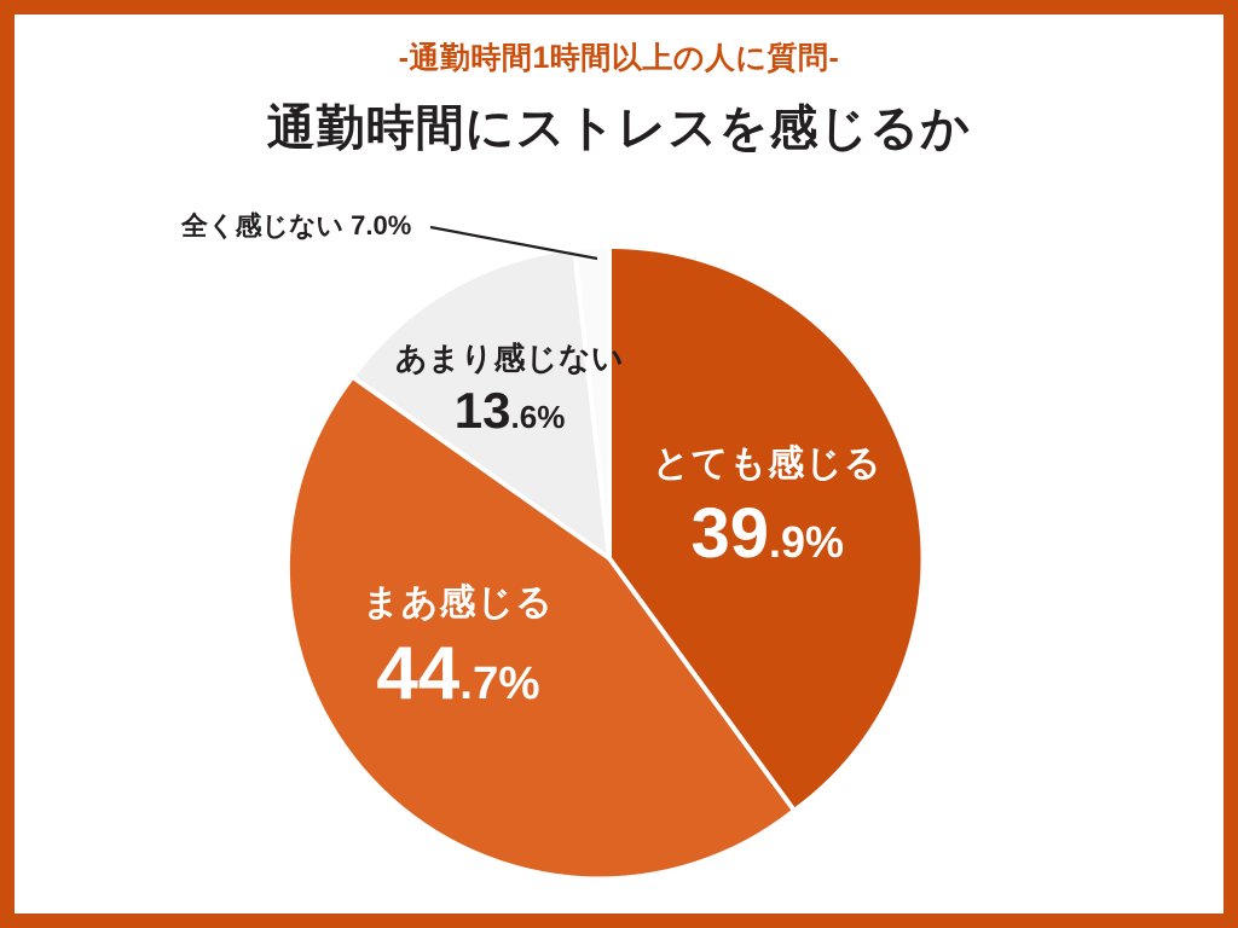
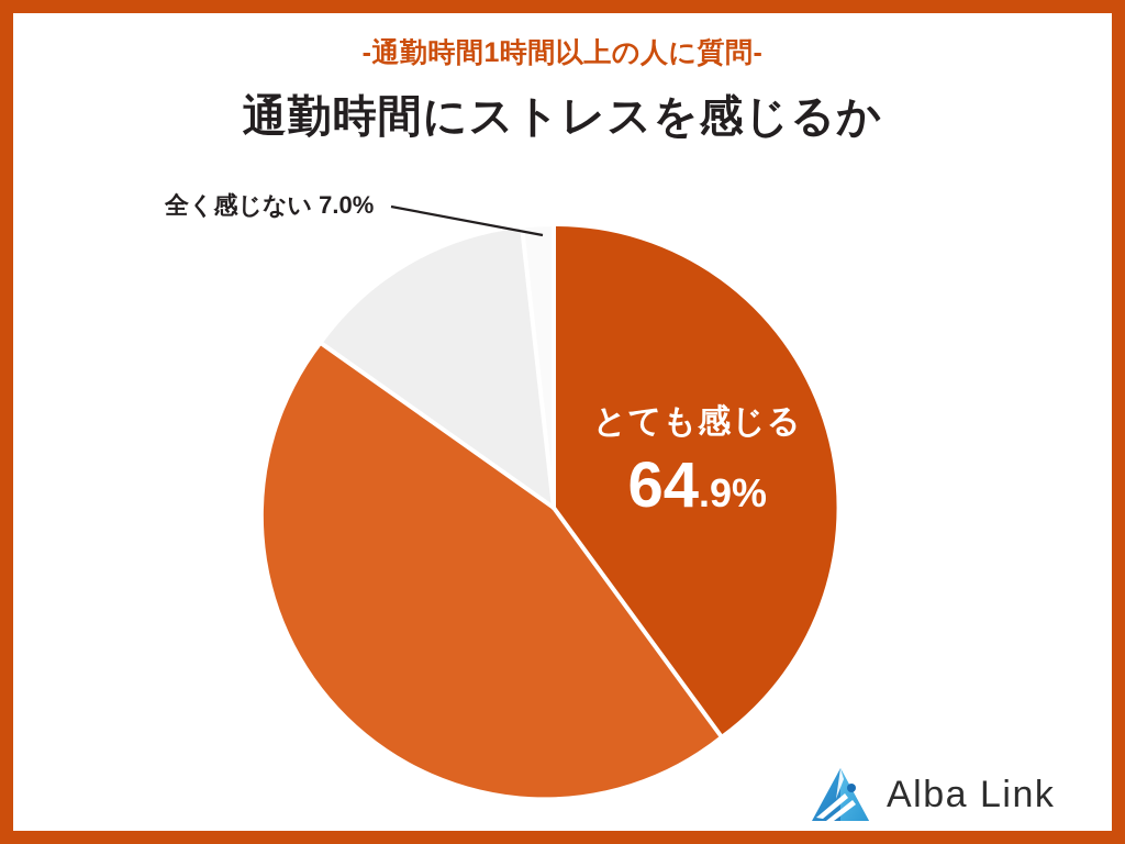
  -通勤時間1時間以上の人に質問-
  通勤時間にストレスを感じるか
  とても感じる
- 39.9%
+ 64.9%
- まあ感じる
- 44.7%
- あまり感じない
- 13.6%
  全く感じない 7.0%
+ Alba Link
